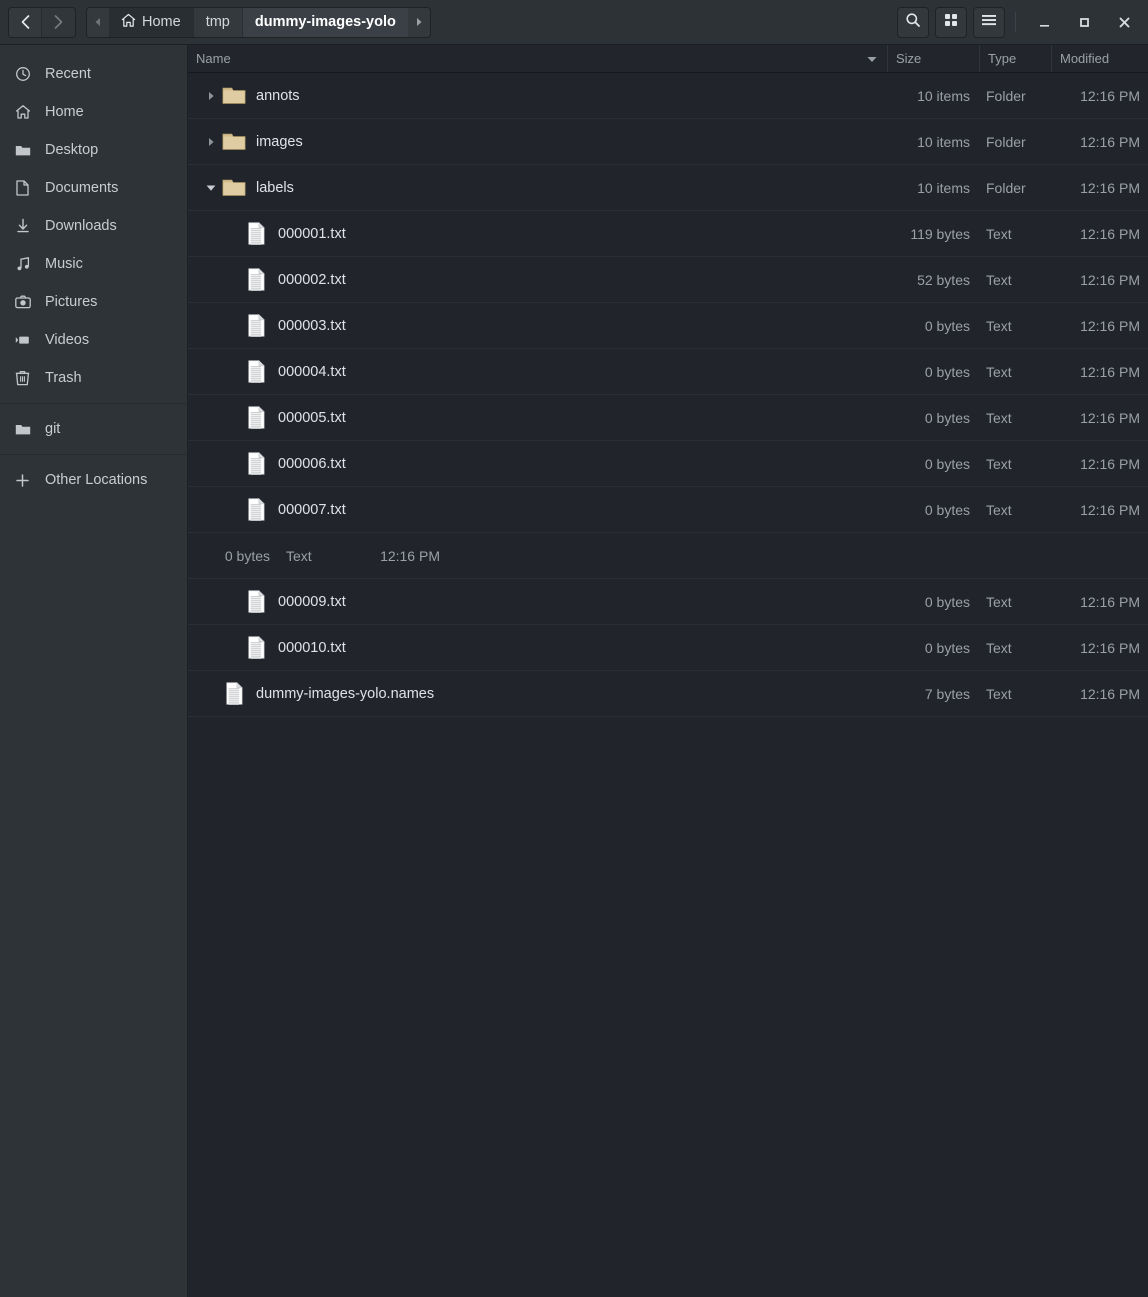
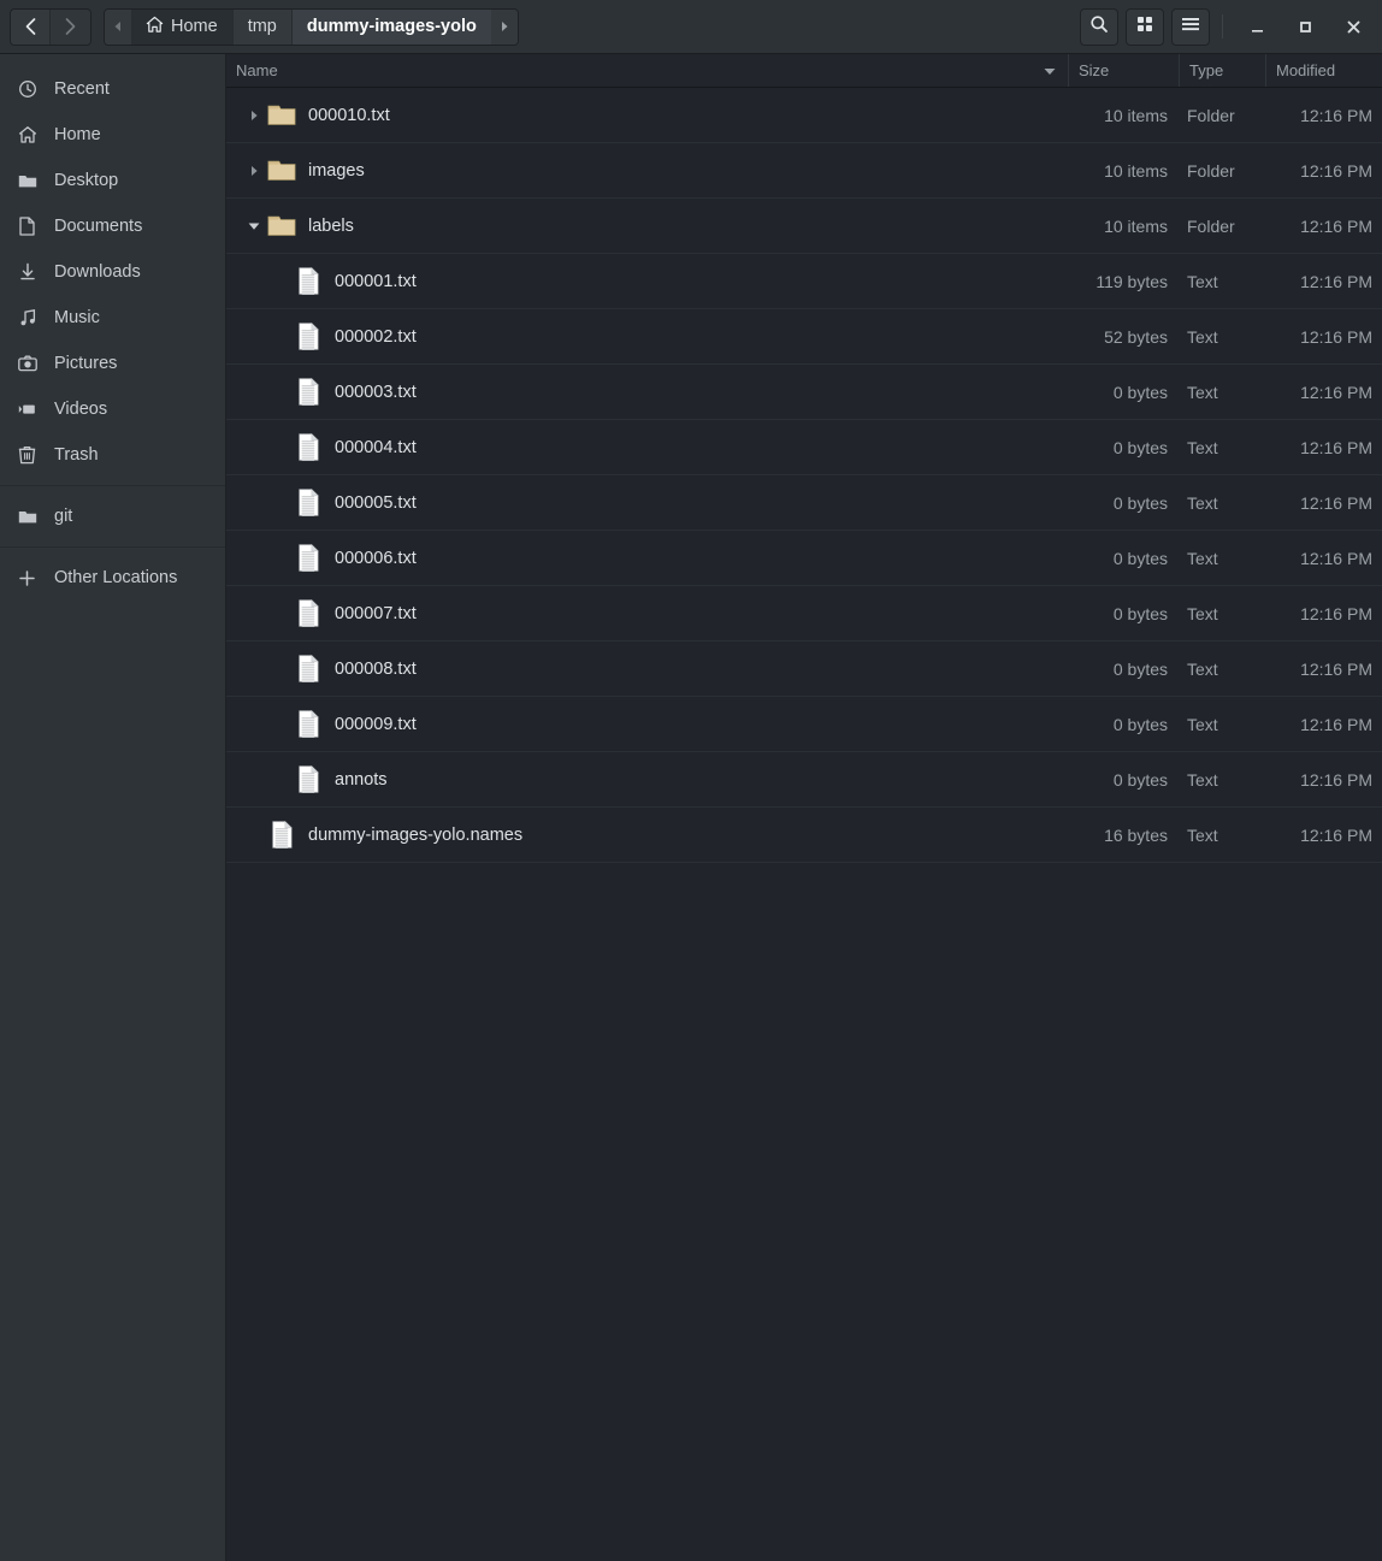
  Home
  tmp
  dummy-images-yolo
  Recent
  Home
  Desktop
  Documents
  Downloads
  Music
  Pictures
  Videos
  Trash
  git
  Other Locations
  Name
  Size
  Type
  Modified
- annots
+ 000010.txt
  10 items
  Folder
  12:16 PM
  images
  10 items
  Folder
  12:16 PM
  labels
  10 items
  Folder
  12:16 PM
  000001.txt
  119 bytes
  Text
  12:16 PM
  000002.txt
  52 bytes
  Text
  12:16 PM
  000003.txt
  0 bytes
  Text
  12:16 PM
  000004.txt
  0 bytes
  Text
  12:16 PM
  000005.txt
  0 bytes
  Text
  12:16 PM
  000006.txt
  0 bytes
  Text
  12:16 PM
  000007.txt
  0 bytes
  Text
  12:16 PM
+ 000008.txt
  0 bytes
  Text
  12:16 PM
  000009.txt
  0 bytes
  Text
  12:16 PM
- 000010.txt
+ annots
  0 bytes
  Text
  12:16 PM
  dummy-images-yolo.names
- 7 bytes
+ 16 bytes
  Text
  12:16 PM
